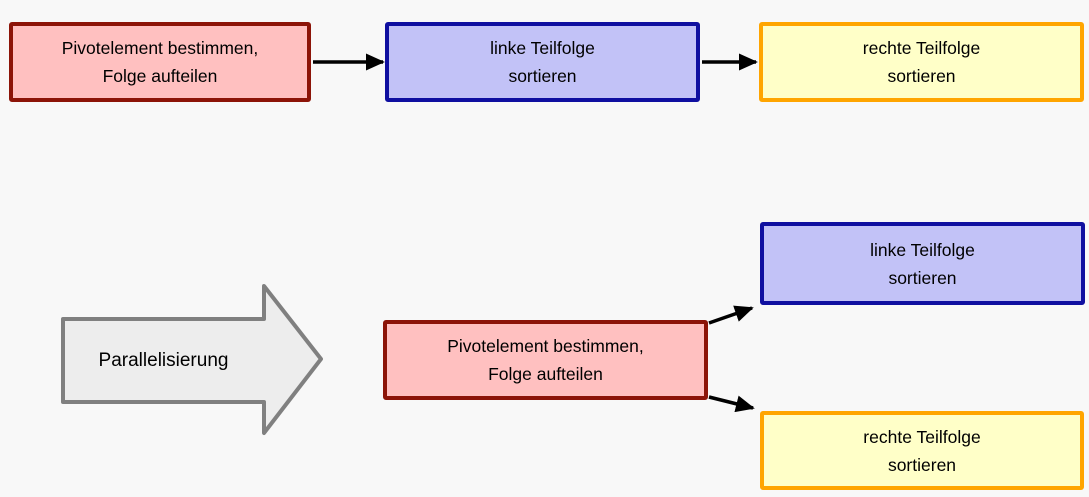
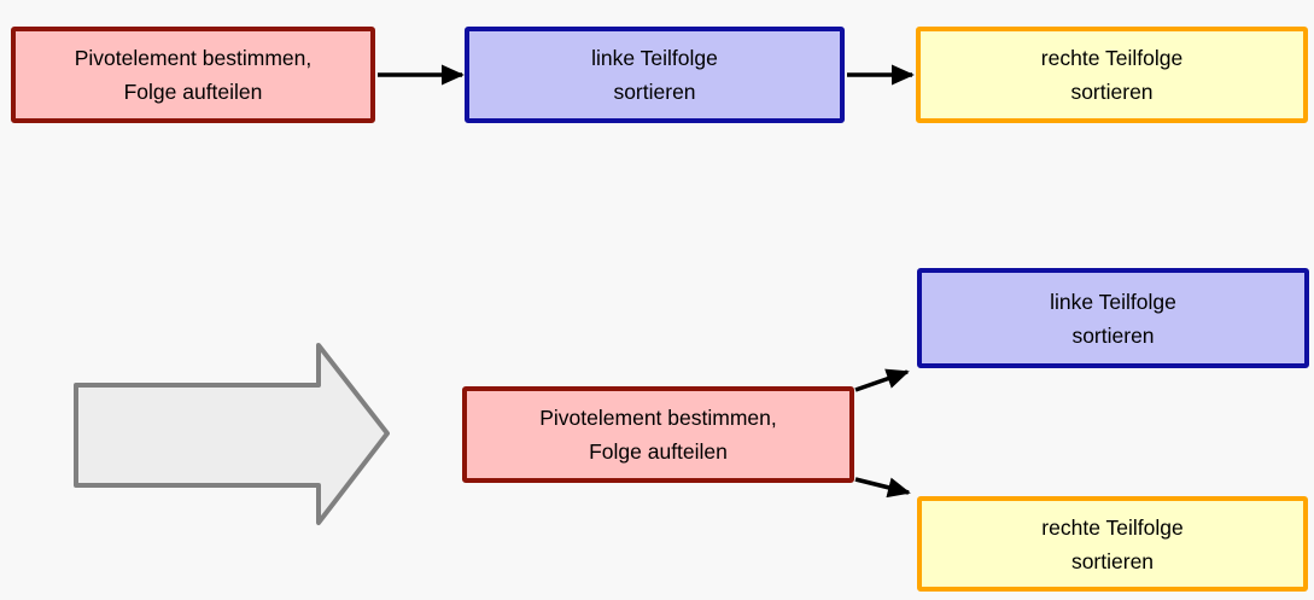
  Pivotelement bestimmen,
  Folge aufteilen
  linke Teilfolge
  sortieren
  rechte Teilfolge
  sortieren
- Parallelisierung
  Pivotelement bestimmen,
  Folge aufteilen
  linke Teilfolge
  sortieren
  rechte Teilfolge
  sortieren
